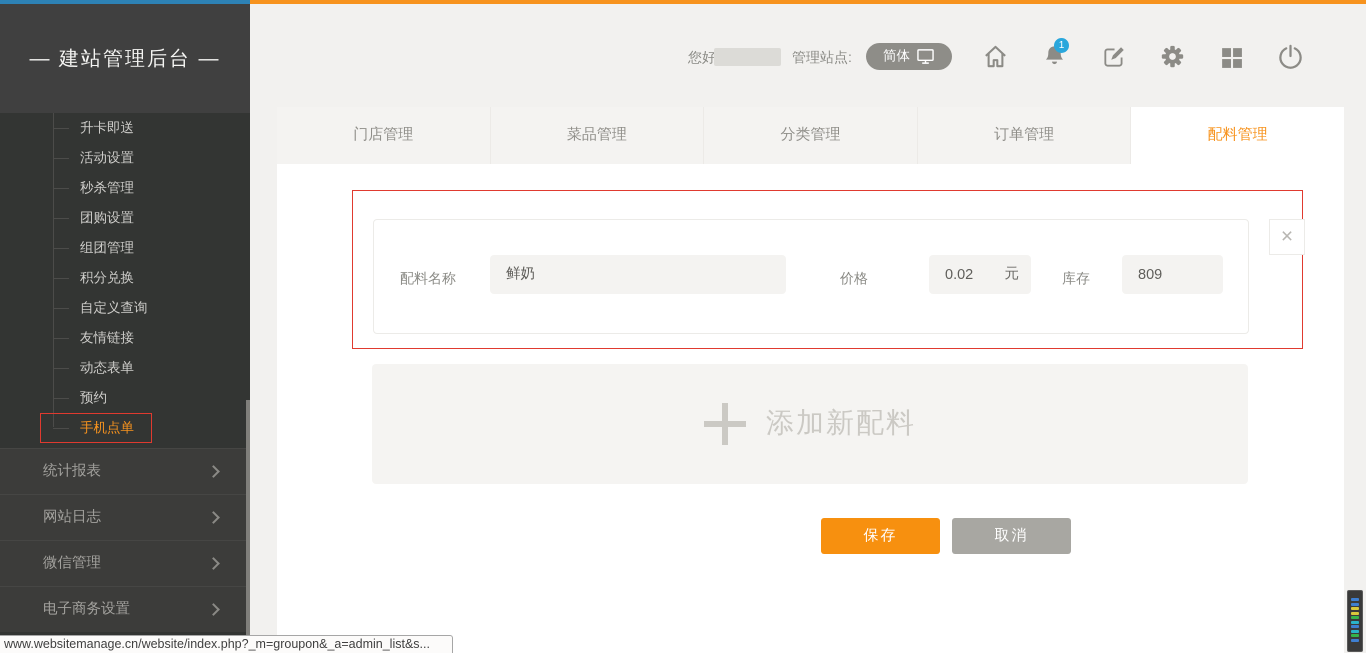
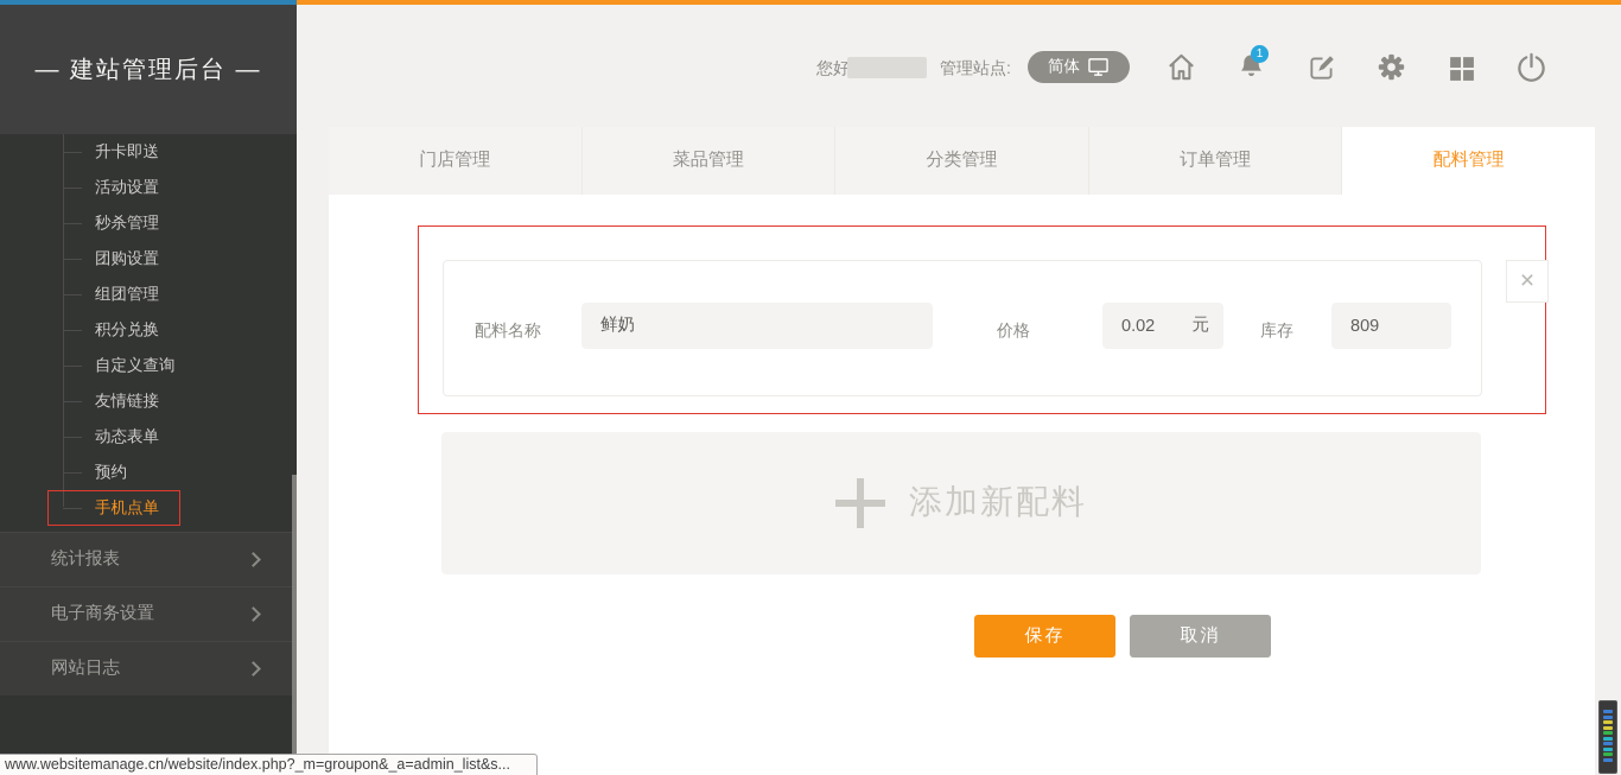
  — 建站管理后台 —
  升卡即送
  活动设置
  秒杀管理
  团购设置
  组团管理
  积分兑换
  自定义查询
  友情链接
  动态表单
  预约
  统计报表
- 网站日志
+ 电子商务设置
- 微信管理
- 电子商务设置
+ 网站日志
  您好
  管理站点:
  简体
  1
  门店管理
  菜品管理
  分类管理
  订单管理
  配料管理
  配料名称
  鲜奶
  价格
  0.02
  元
  库存
  809
  ×
  添加新配料
  保存
  取消
  www.websitemanage.cn/website/index.php?_m=groupon&_a=admin_list&s...
